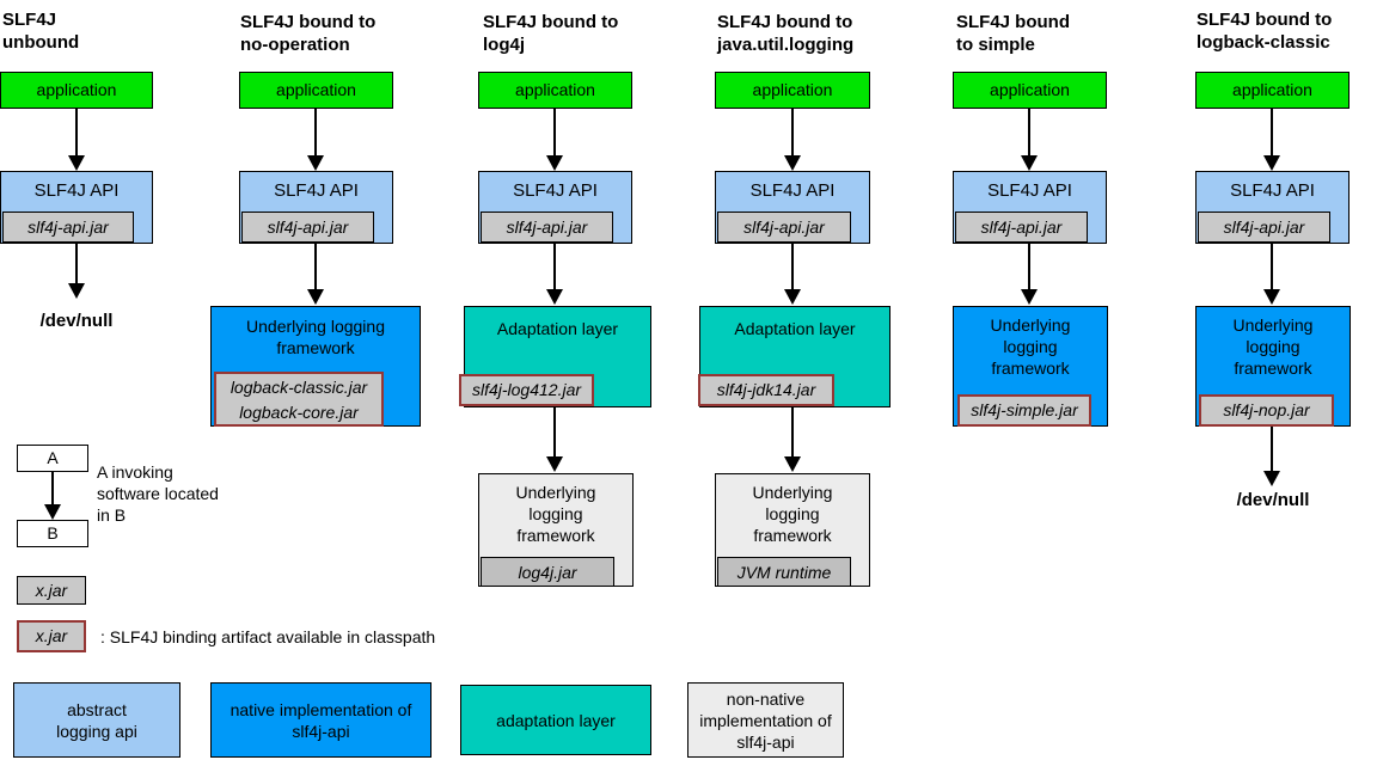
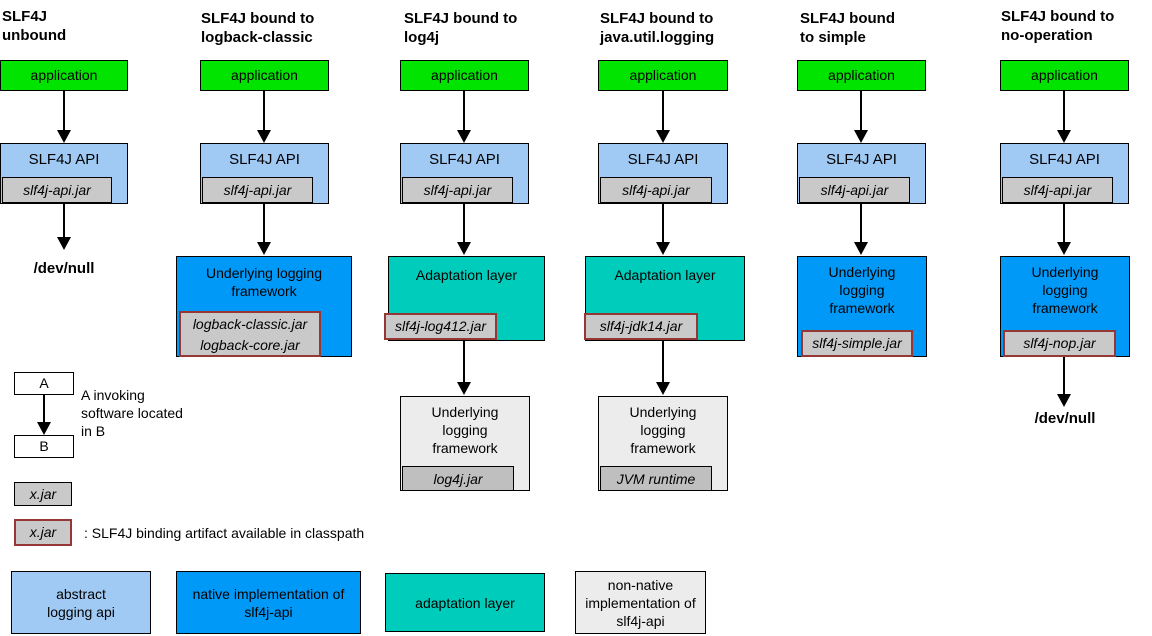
  SLF4J
  unbound
  SLF4J bound to
- no-operation
+ logback-classic
  SLF4J bound to
  log4j
  SLF4J bound to
  java.util.logging
  SLF4J bound
  to simple
  SLF4J bound to
- logback-classic
+ no-operation
  application
  application
  application
  application
  application
  application
  SLF4J API
  slf4j-api.jar
  SLF4J API
  slf4j-api.jar
  SLF4J API
  slf4j-api.jar
  SLF4J API
  slf4j-api.jar
  SLF4J API
  slf4j-api.jar
  SLF4J API
  slf4j-api.jar
  /dev/null
  Underlying logging framework
  logback-classic.jar
  logback-core.jar
  Adaptation layer
  slf4j-log412.jar
  Adaptation layer
  slf4j-jdk14.jar
  Underlying logging framework
  slf4j-simple.jar
  Underlying logging framework
  slf4j-nop.jar
  Underlying logging framework
  log4j.jar
  Underlying logging framework
  JVM runtime
  /dev/null
  A
  B
  A invoking
  software located
  in B
  x.jar
  x.jar
  : SLF4J binding artifact available in classpath
  abstract logging api
  native implementation of slf4j-api
  adaptation layer
  non-native implementation of slf4j-api
